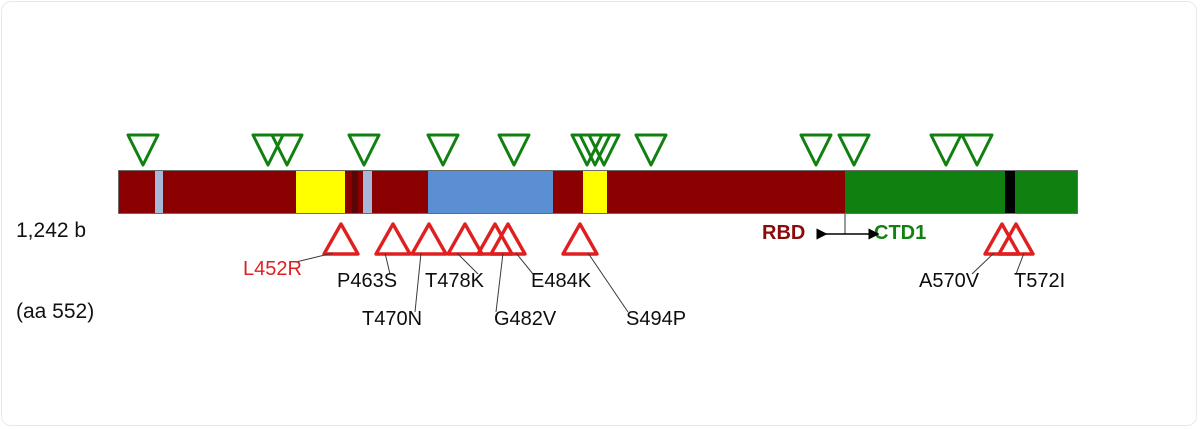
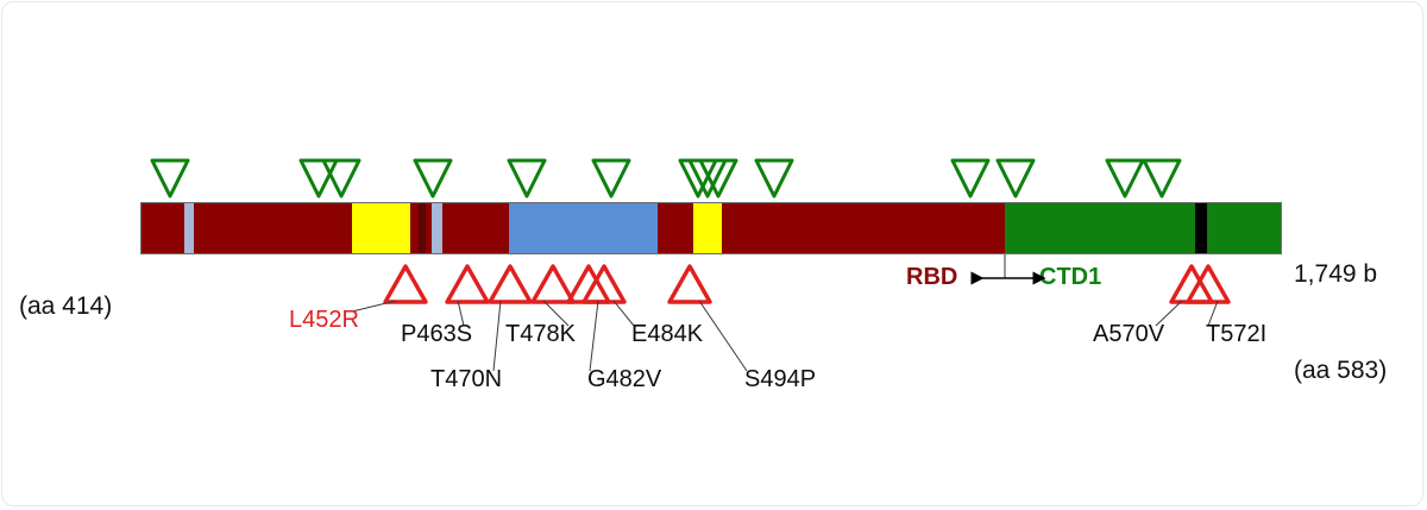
- 1,242 b
- (aa 552)
+ (aa 414)
+ 1,749 b
+ (aa 583)
  L452R
  P463S
  T470N
  T478K
  G482V
  E484K
  S494P
  A570V
  T572I
  RBD
  CTD1
